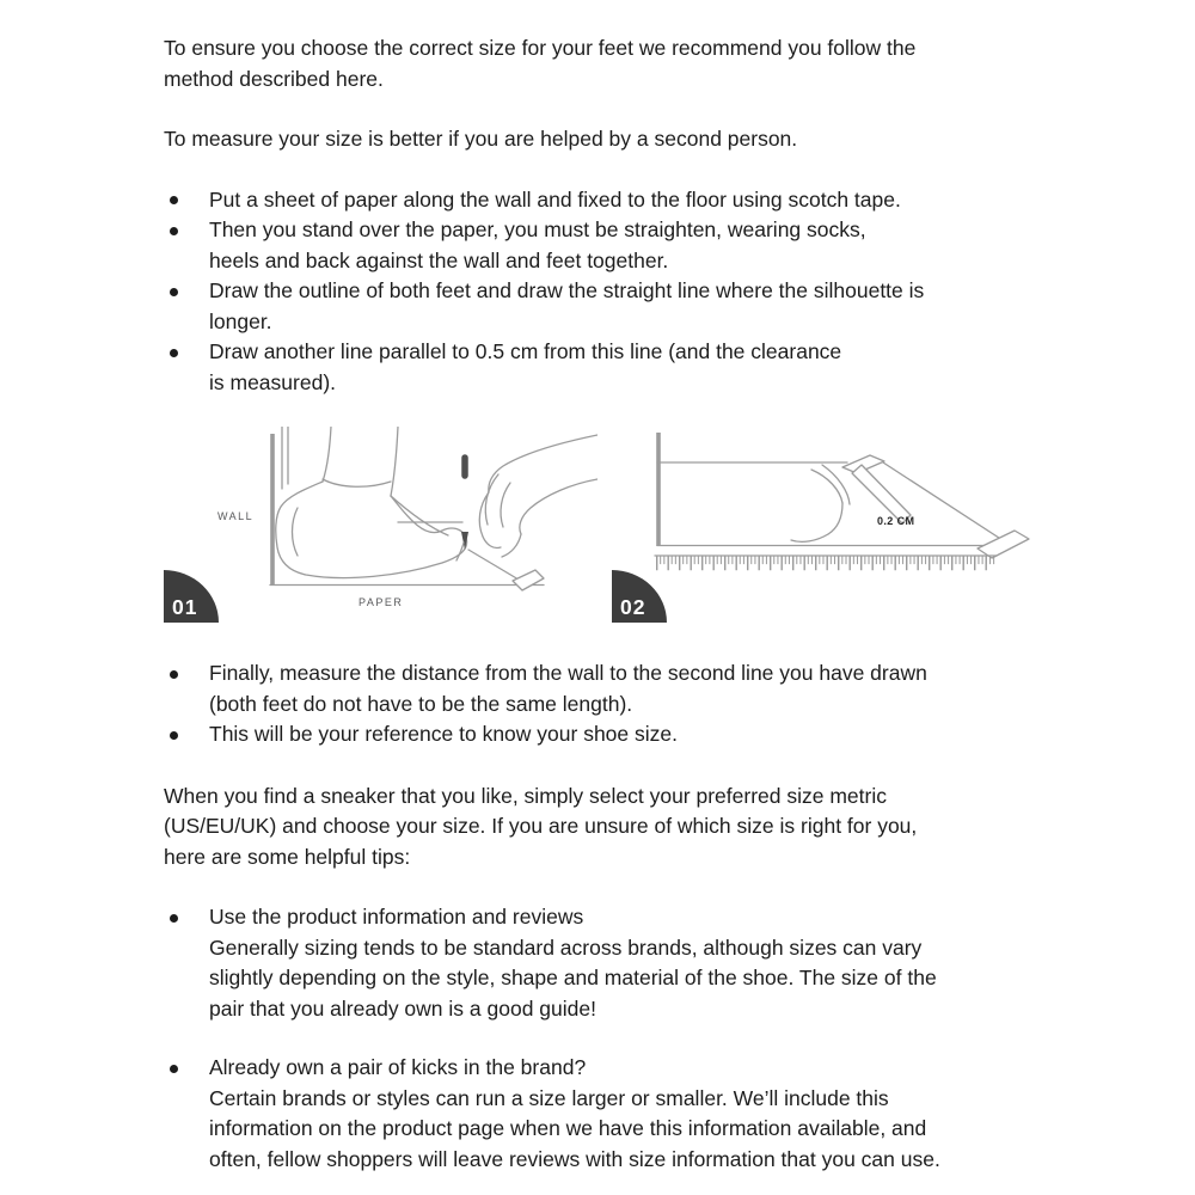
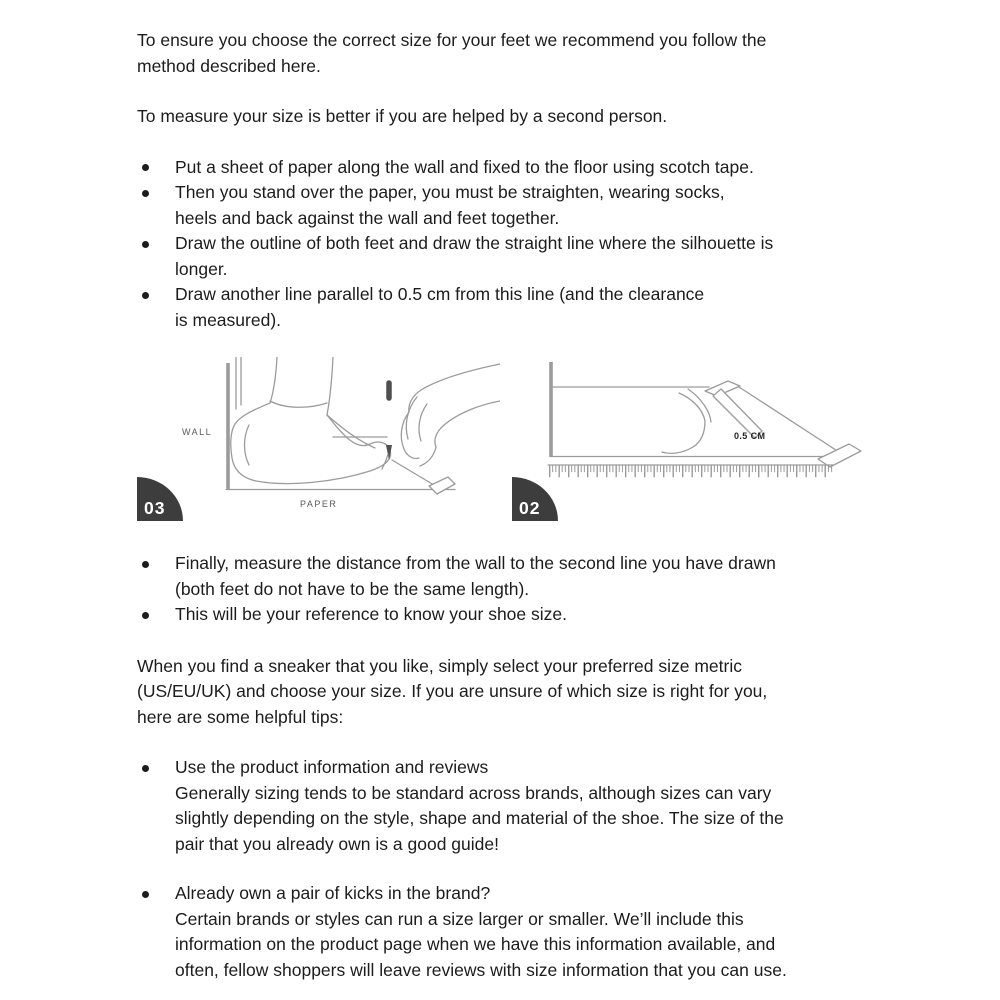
  To ensure you choose the correct size for your feet we recommend you follow the
  method described here.
  To measure your size is better if you are helped by a second person.
  Put a sheet of paper along the wall and fixed to the floor using scotch tape.
  Then you stand over the paper, you must be straighten, wearing socks,
  heels and back against the wall and feet together.
  Draw the outline of both feet and draw the straight line where the silhouette is
  longer.
  Draw another line parallel to 0.5 cm from this line (and the clearance
  is measured).
  WALL
  PAPER
- 01
+ 03
- 0.2 CM
+ 0.5 CM
  02
  Finally, measure the distance from the wall to the second line you have drawn
  (both feet do not have to be the same length).
  This will be your reference to know your shoe size.
  When you find a sneaker that you like, simply select your preferred size metric
  (US/EU/UK) and choose your size. If you are unsure of which size is right for you,
  here are some helpful tips:
  Use the product information and reviews
  Generally sizing tends to be standard across brands, although sizes can vary
  slightly depending on the style, shape and material of the shoe. The size of the
  pair that you already own is a good guide!
  Already own a pair of kicks in the brand?
  Certain brands or styles can run a size larger or smaller. We’ll include this
  information on the product page when we have this information available, and
  often, fellow shoppers will leave reviews with size information that you can use.
